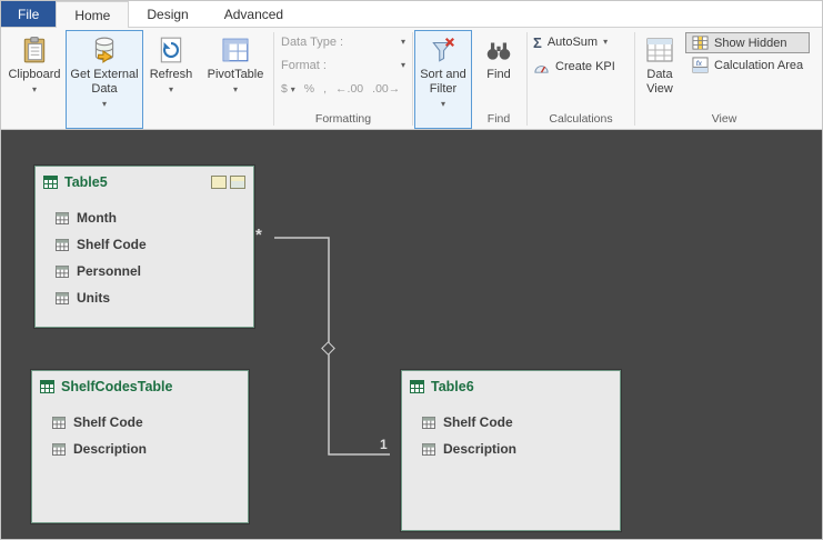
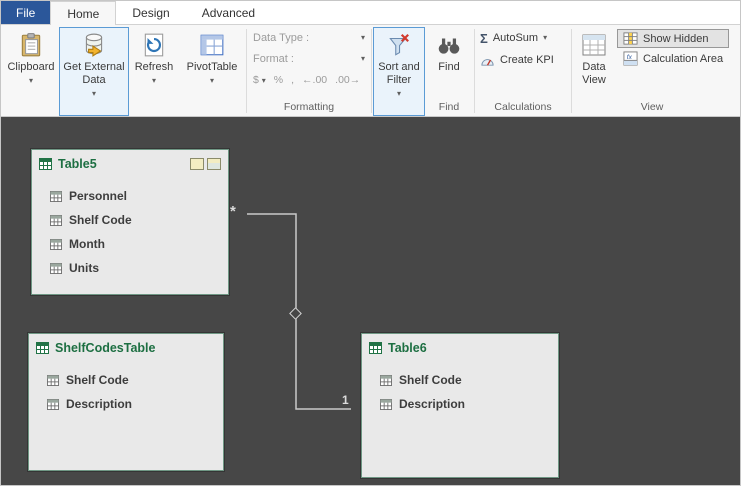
  File
  Home
  Design
  Advanced
  Clipboard
  ▾
  Get External Data
  ▾
  Refresh
  ▾
  PivotTable
  ▾
  Data Type :
  ▾
  Format :
  ▾
  $ ▾
  %
  ,
  ←.00
  .00→
  Formatting
  Sort and Filter
  ▾
  Find
  Find
  Σ
  AutoSum
  ▾
  Create KPI
  Calculations
  Data View
  Show Hidden
  Calculation Area
  View
  *
  1
  Table5
- Month
+ Personnel
  Shelf Code
- Personnel
+ Month
  Units
  ShelfCodesTable
  Shelf Code
  Description
  Table6
  Shelf Code
  Description
